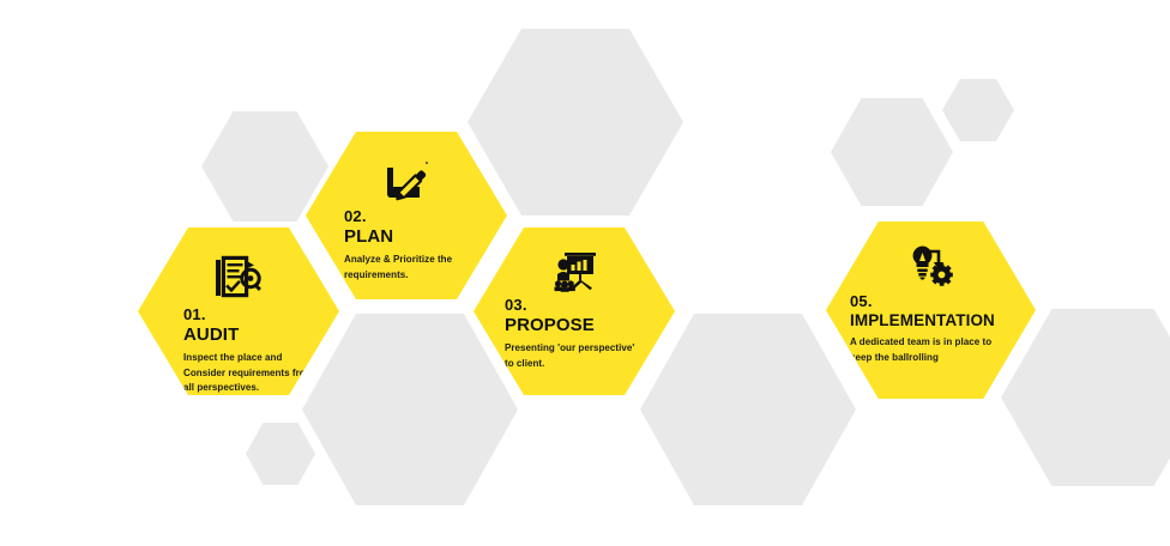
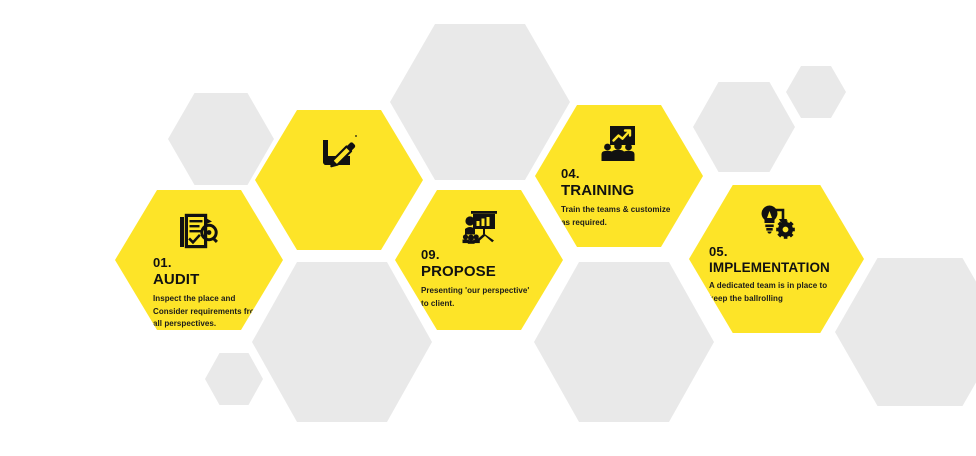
  01.
  AUDIT
  Inspect the place and
  Consider requirements fro
  all perspectives.
- 02.
- PLAN
- Analyze & Prioritize the
- requirements.
- 03.
+ 09.
  PROPOSE
  Presenting 'our perspective'
  to client.
+ 04.
+ TRAINING
+ Train the teams & customize
+ as required.
  05.
  IMPLEMENTATION
  A dedicated team is in place to
  eep the ballrolling
